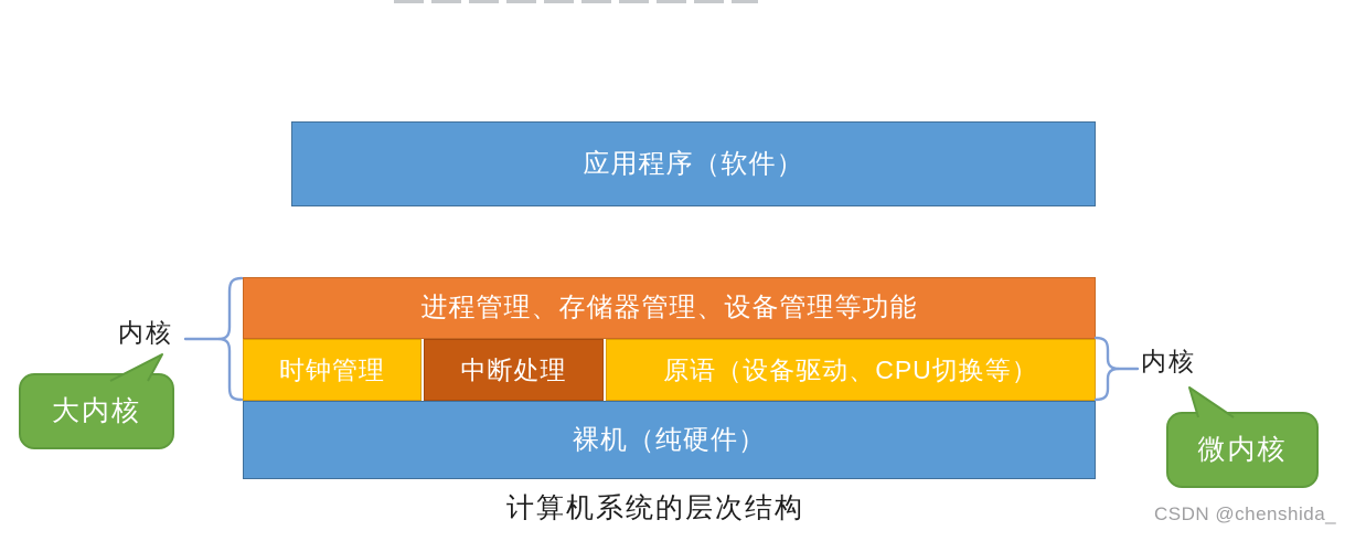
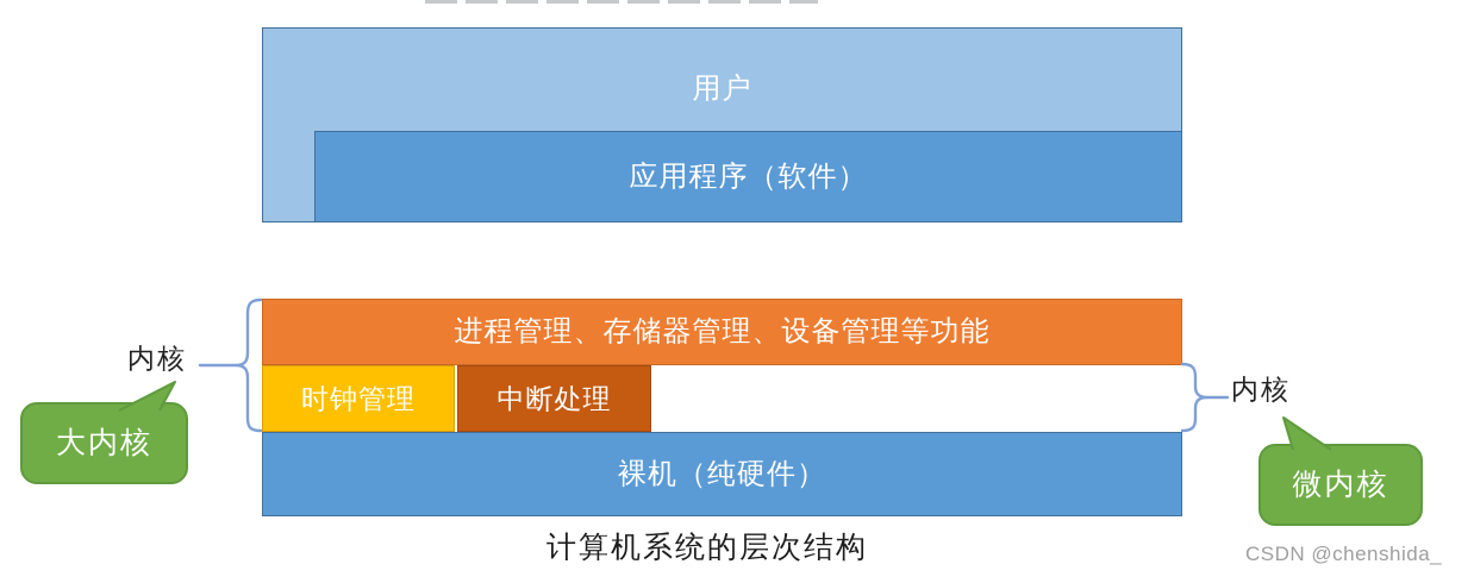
+ 用户
  应用程序（软件）
  进程管理、存储器管理、设备管理等功能
  时钟管理
  中断处理
- 原语（设备驱动、CPU切换等）
  裸机（纯硬件）
  计算机系统的层次结构
  内核
  内核
  大内核
  微内核
  CSDN @chenshida_
